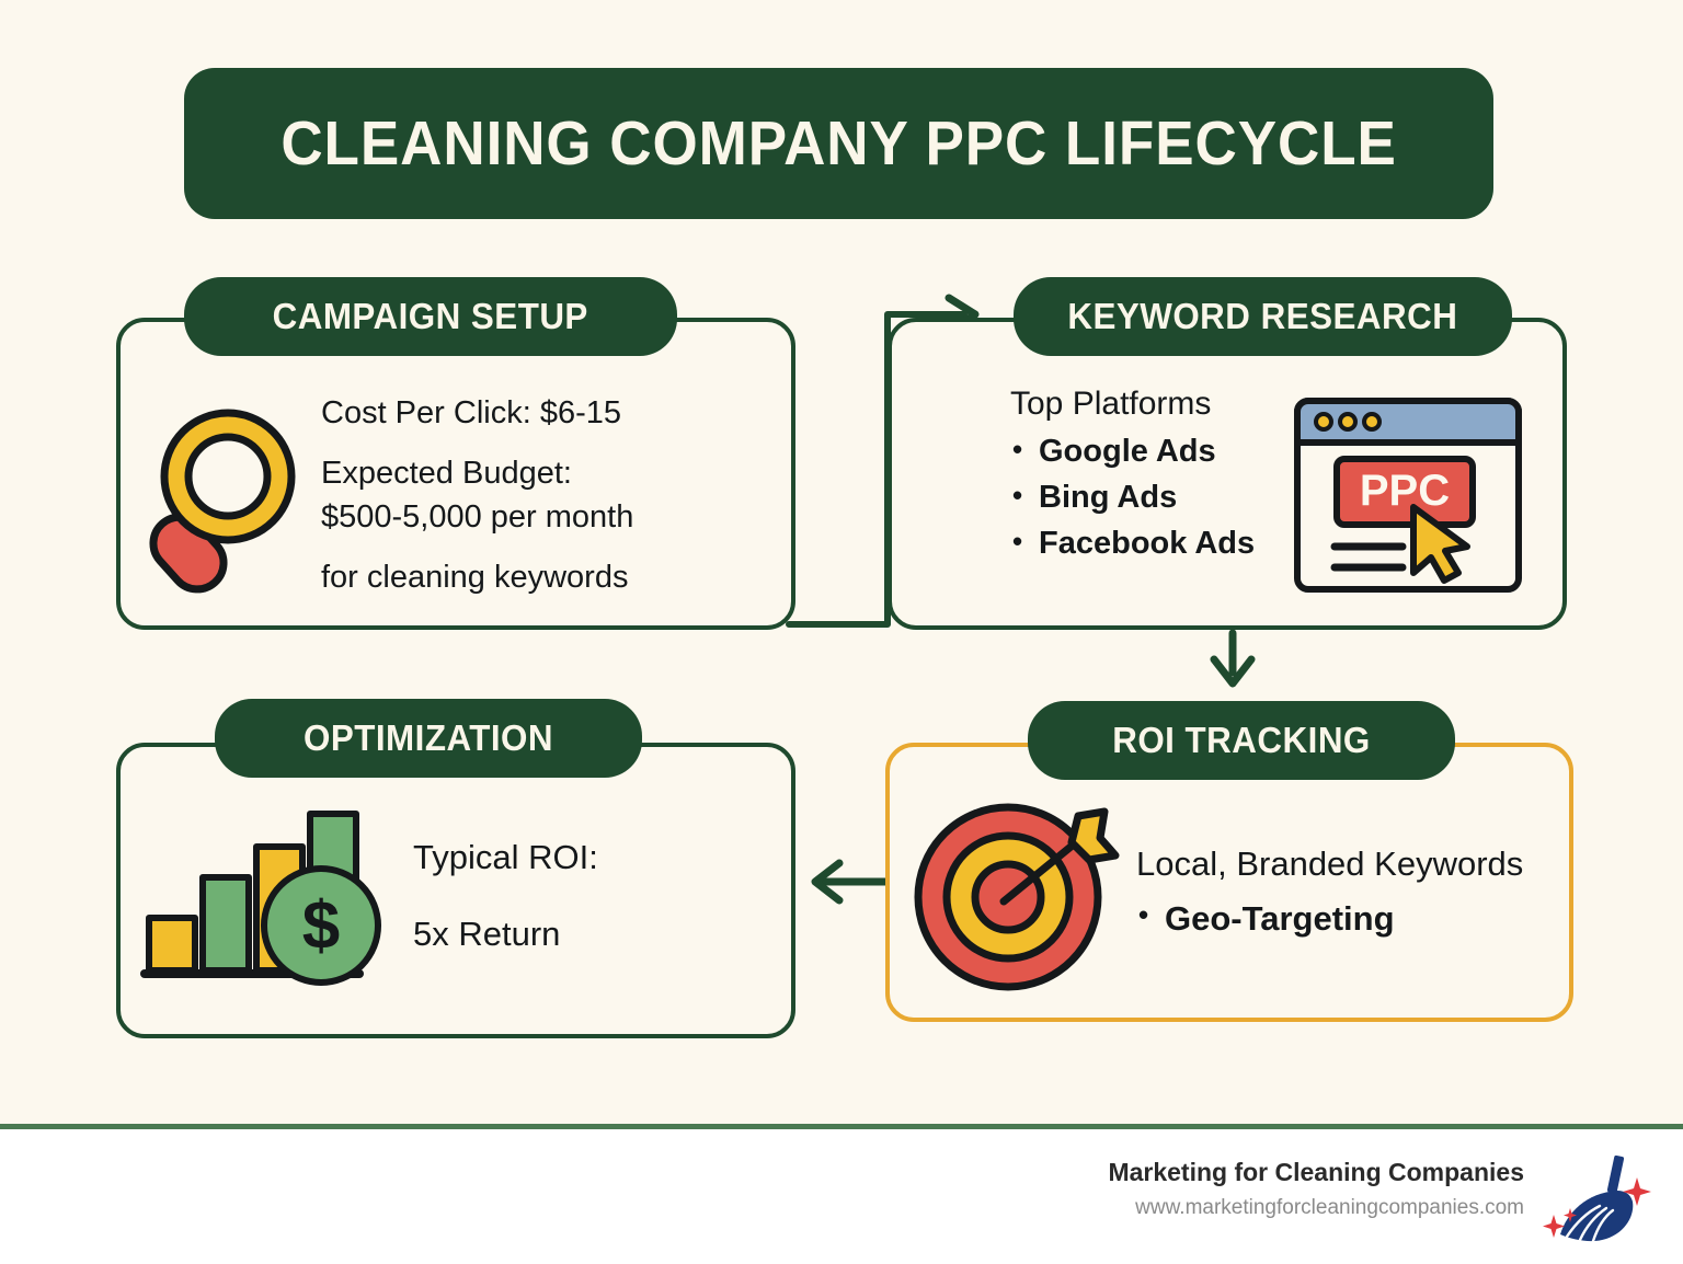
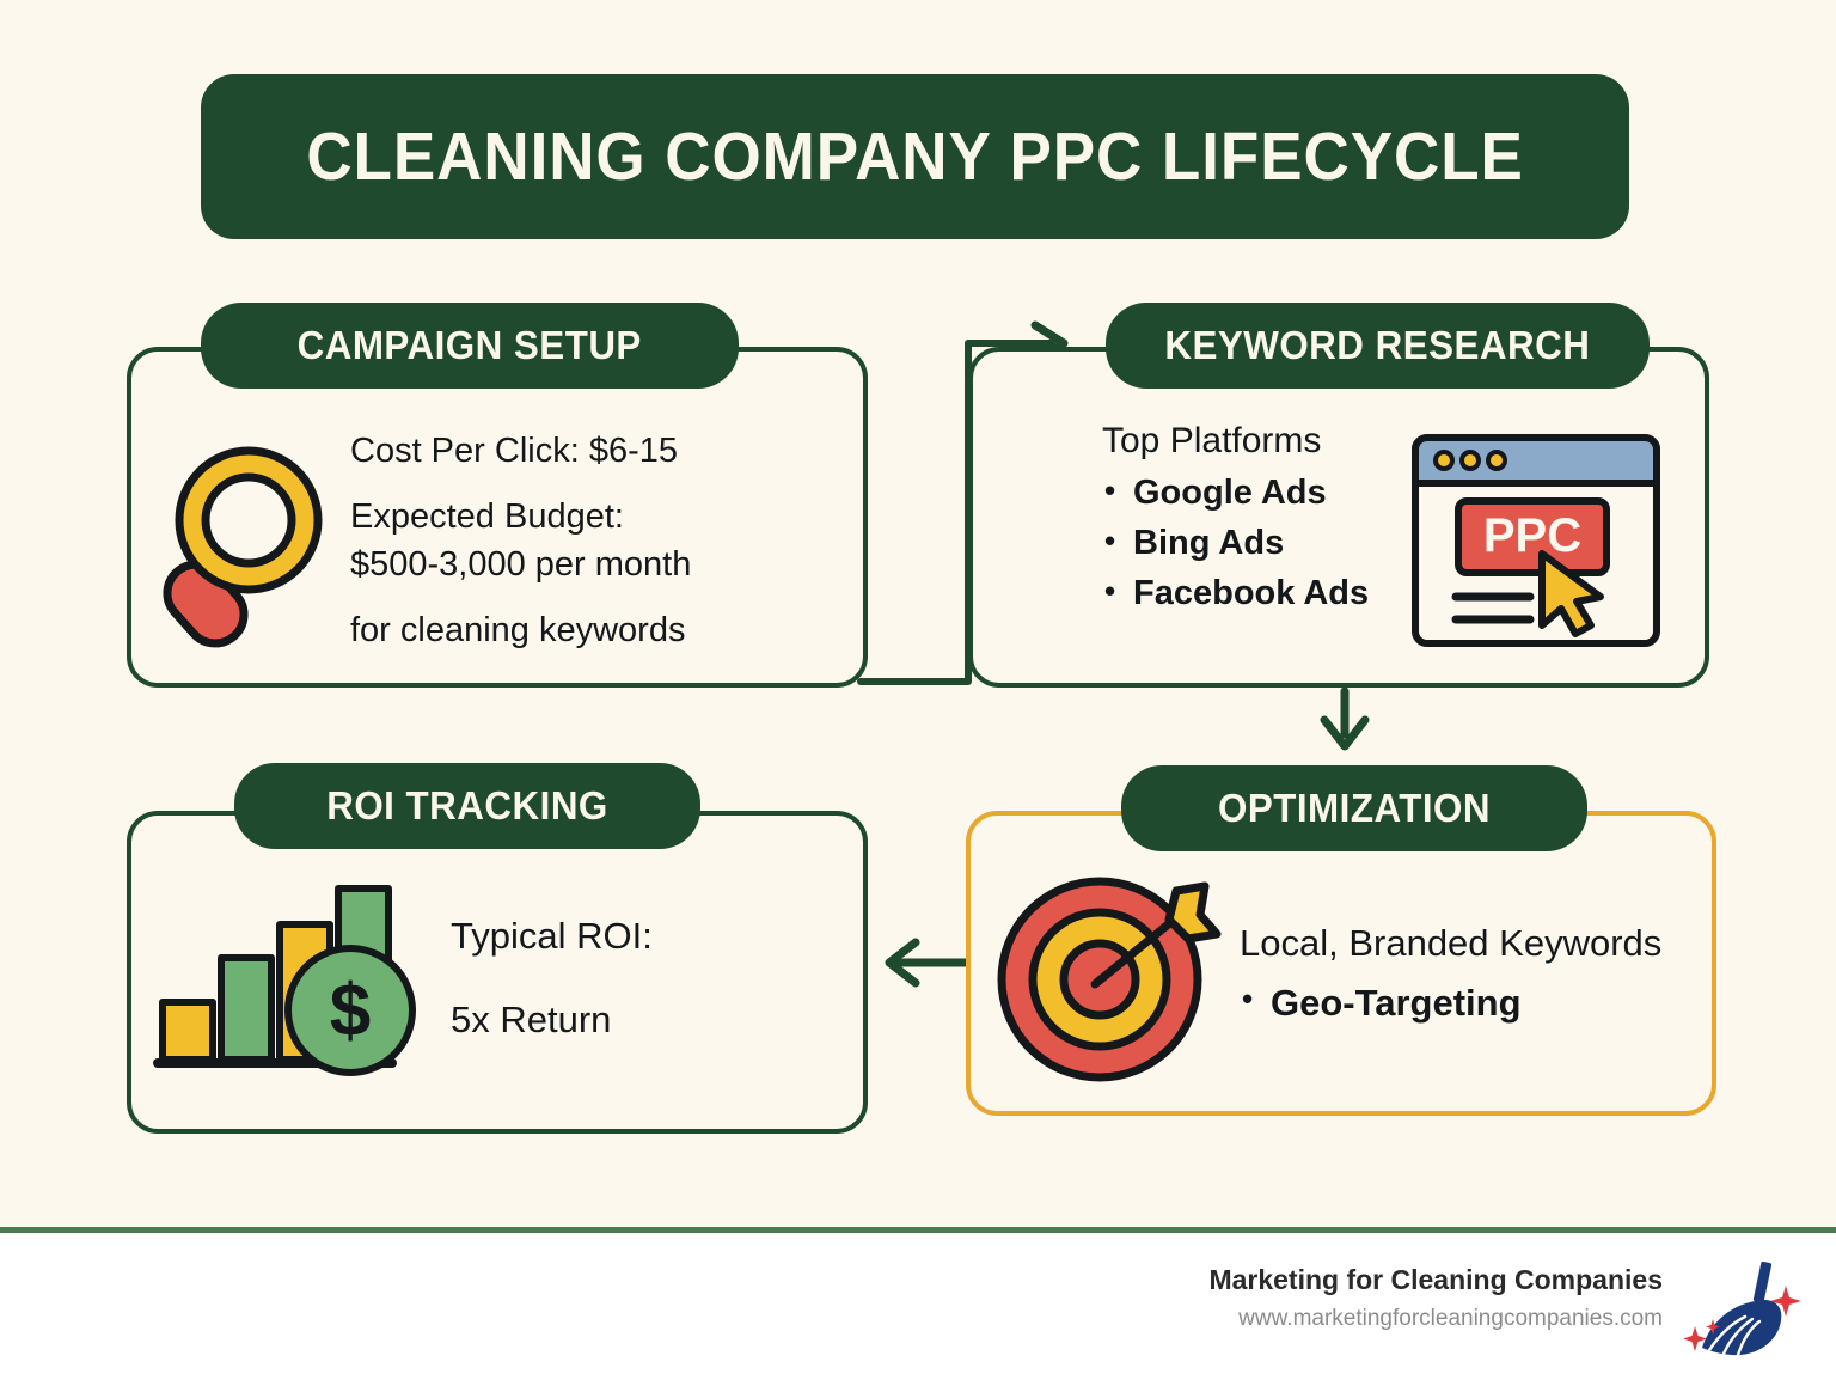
  CLEANING COMPANY PPC LIFECYCLE
  CAMPAIGN SETUP
  Cost Per Click: $6-15
  Expected Budget:
- $500-5,000 per month
+ $500-3,000 per month
  for cleaning keywords
  KEYWORD RESEARCH
  Top Platforms
  Google Ads
  Bing Ads
  Facebook Ads
  PPC
- OPTIMIZATION
+ ROI TRACKING
  $
  Typical ROI:
  5x Return
- ROI TRACKING
+ OPTIMIZATION
  Local, Branded Keywords
  Geo-Targeting
  Marketing for Cleaning Companies
  www.marketingforcleaningcompanies.com
